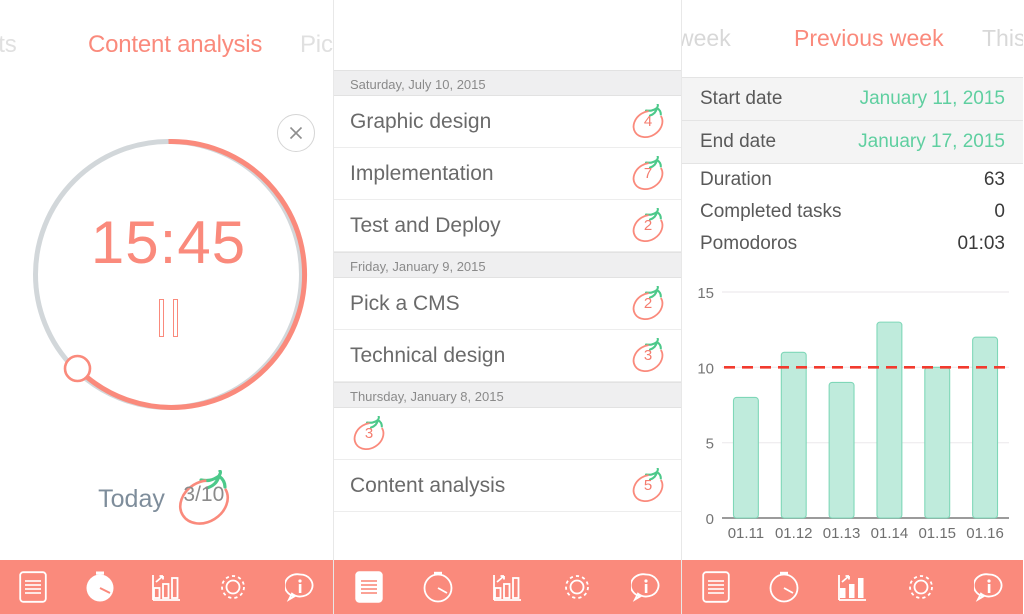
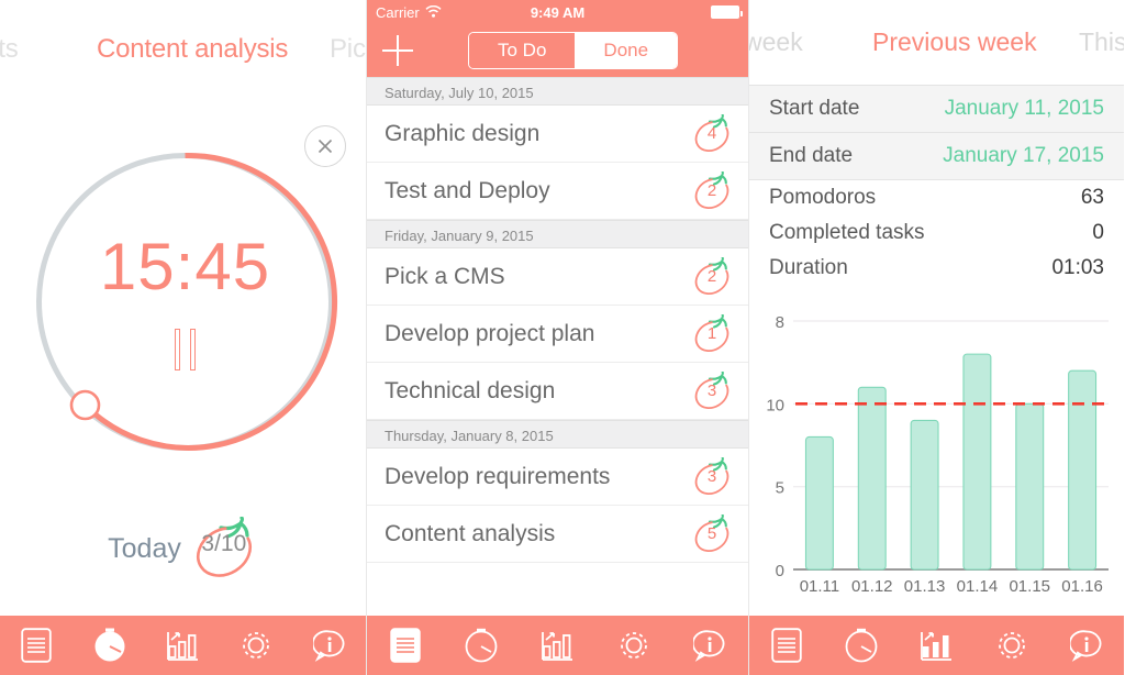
  Content analysis
  Pic
  15:45
  Today
  3/10
+ Carrier
+ 9:49 AM
+ To Do
+ Done
  Saturday, July 10, 2015
  Graphic design
  4
- Implementation
- 7
  Test and Deploy
  2
  Friday, January 9, 2015
  Pick a CMS
  2
+ Develop project plan
+ 1
  Technical design
  3
  Thursday, January 8, 2015
+ Develop requirements
  3
  Content analysis
  5
  Previous week
  Start date
  January 11, 2015
  End date
  January 17, 2015
- Duration
+ Pomodoros
  63
  Completed tasks
  0
- Pomodoros
+ Duration
  01:03
  0
  5
  10
- 15
+ 8
  01.11
  01.12
  01.13
  01.14
  01.15
  01.16
